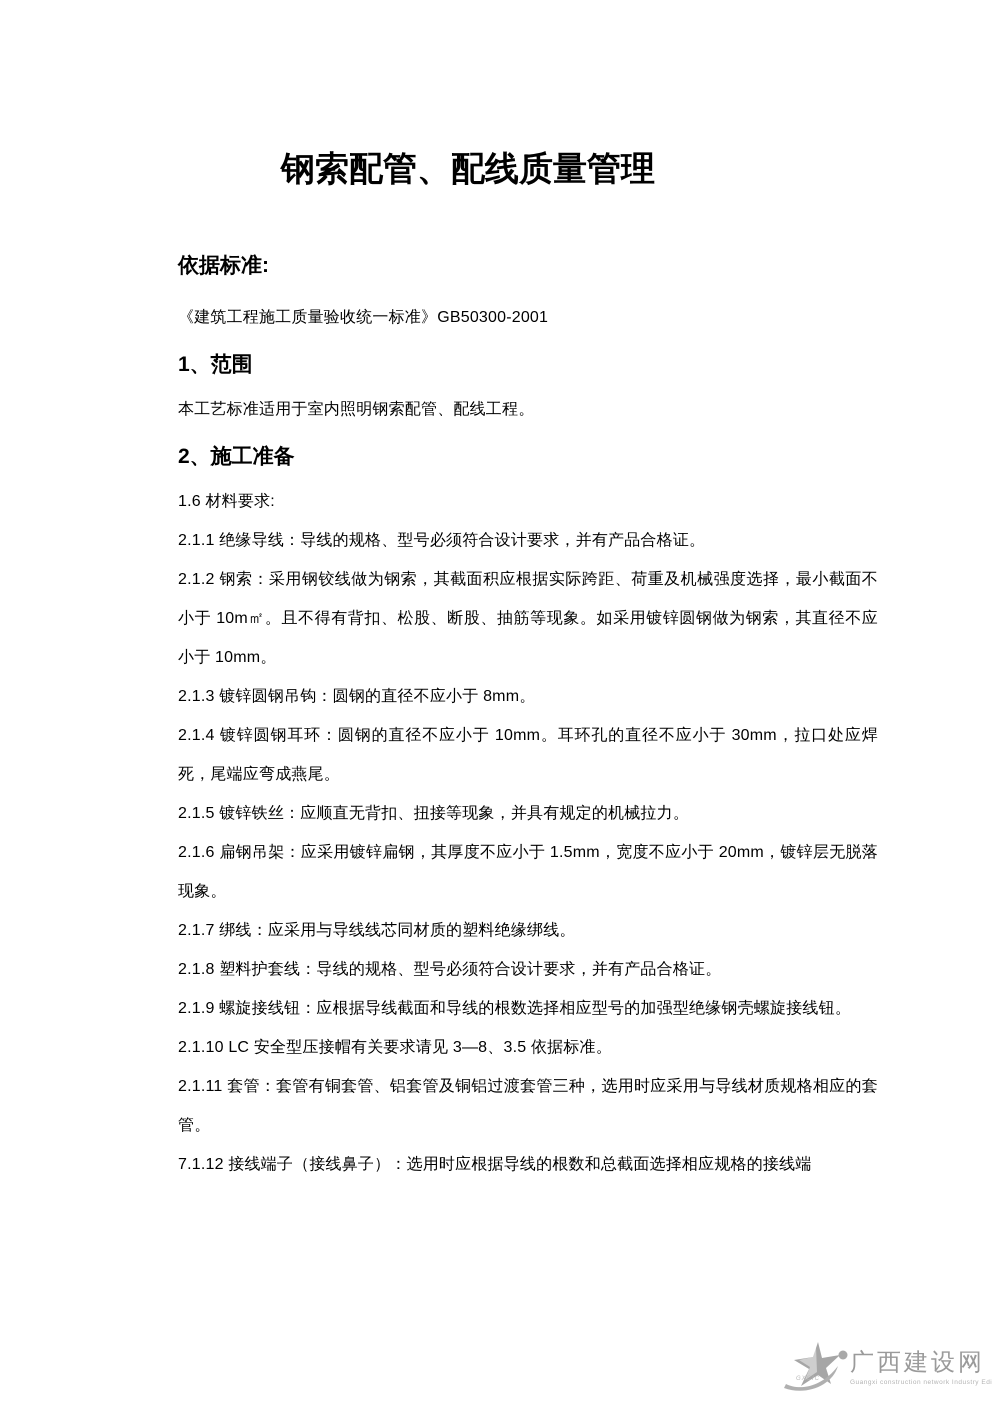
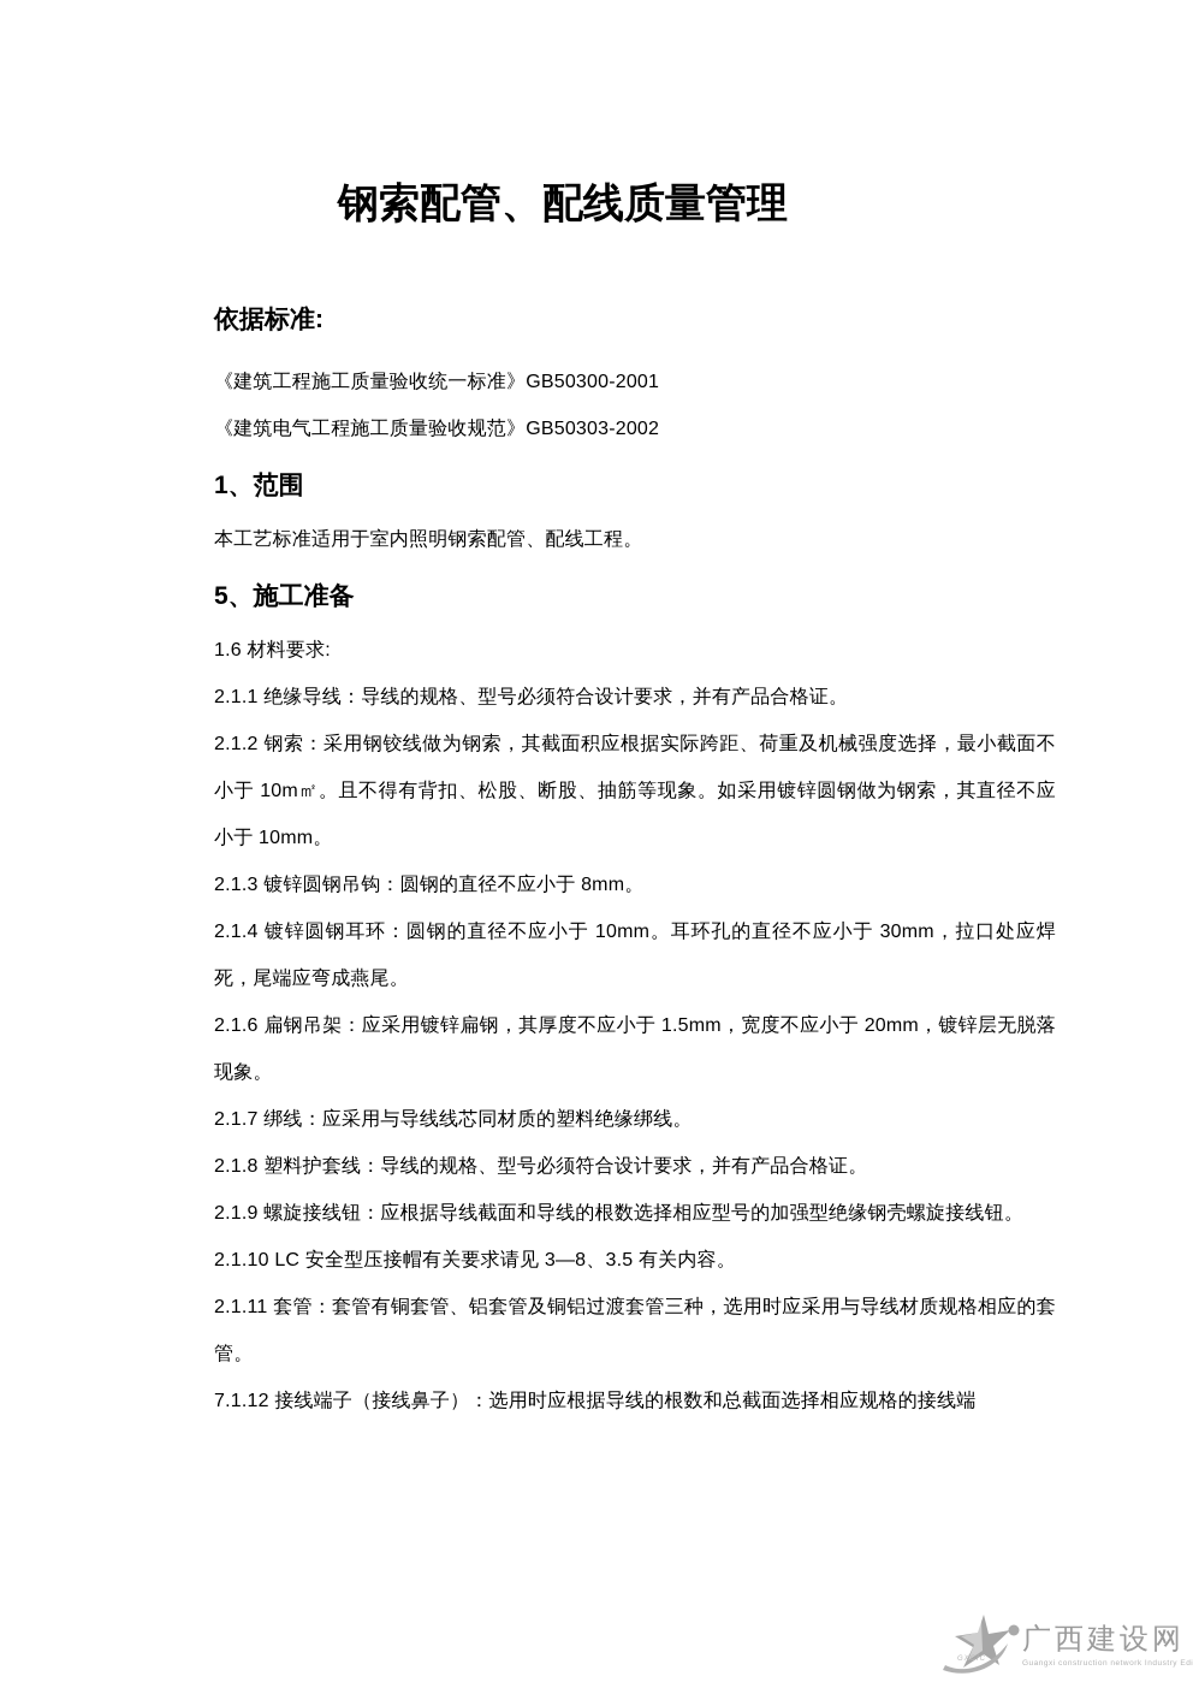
  钢索配管、配线质量管理
  依据标准:
  《建筑工程施工质量验收统一标准》GB50300-2001
+ 《建筑电气工程施工质量验收规范》GB50303-2002
  1、范围
  本工艺标准适用于室内照明钢索配管、配线工程。
- 2、施工准备
+ 5、施工准备
  1.6 材料要求:
  2.1.1 绝缘导线：导线的规格、型号必须符合设计要求，并有产品合格证。
  2.1.2 钢索：采用钢铰线做为钢索，其截面积应根据实际跨距、荷重及机械强度选择，最小截面不小于 10m㎡。且不得有背扣、松股、断股、抽筋等现象。如采用镀锌圆钢做为钢索，其直径不应小于 10mm。
  2.1.3 镀锌圆钢吊钩：圆钢的直径不应小于 8mm。
  2.1.4 镀锌圆钢耳环：圆钢的直径不应小于 10mm。耳环孔的直径不应小于 30mm，拉口处应焊死，尾端应弯成燕尾。
- 2.1.5 镀锌铁丝：应顺直无背扣、扭接等现象，并具有规定的机械拉力。
  2.1.6 扁钢吊架：应采用镀锌扁钢，其厚度不应小于 1.5mm，宽度不应小于 20mm，镀锌层无脱落现象。
  2.1.7 绑线：应采用与导线线芯同材质的塑料绝缘绑线。
  2.1.8 塑料护套线：导线的规格、型号必须符合设计要求，并有产品合格证。
  2.1.9 螺旋接线钮：应根据导线截面和导线的根数选择相应型号的加强型绝缘钢壳螺旋接线钮。
- 2.1.10 LC 安全型压接帽有关要求请见 3—8、3.5 依据标准。
+ 2.1.10 LC 安全型压接帽有关要求请见 3—8、3.5 有关内容。
  2.1.11 套管：套管有铜套管、铝套管及铜铝过渡套管三种，选用时应采用与导线材质规格相应的套管。
  7.1.12 接线端子（接线鼻子）：选用时应根据导线的根数和总截面选择相应规格的接线端
  广西建设网
